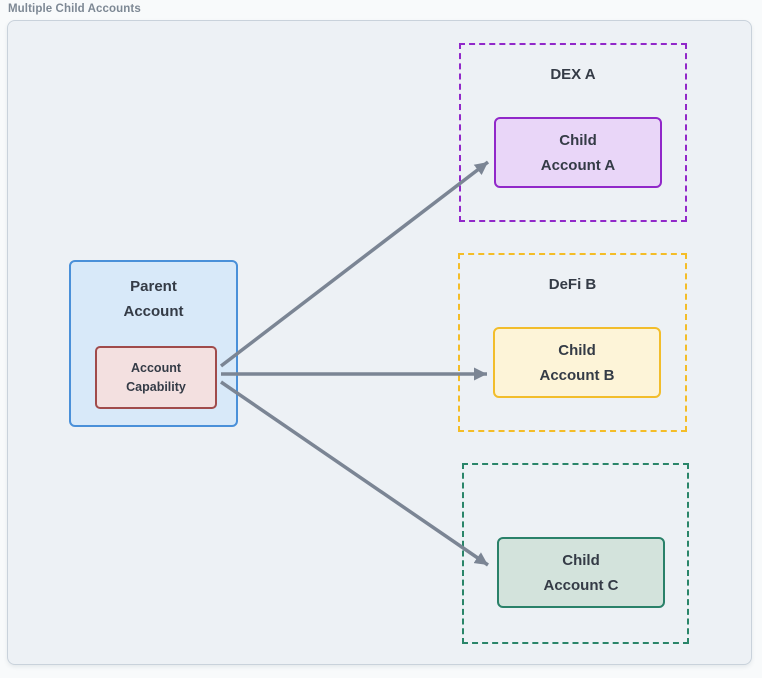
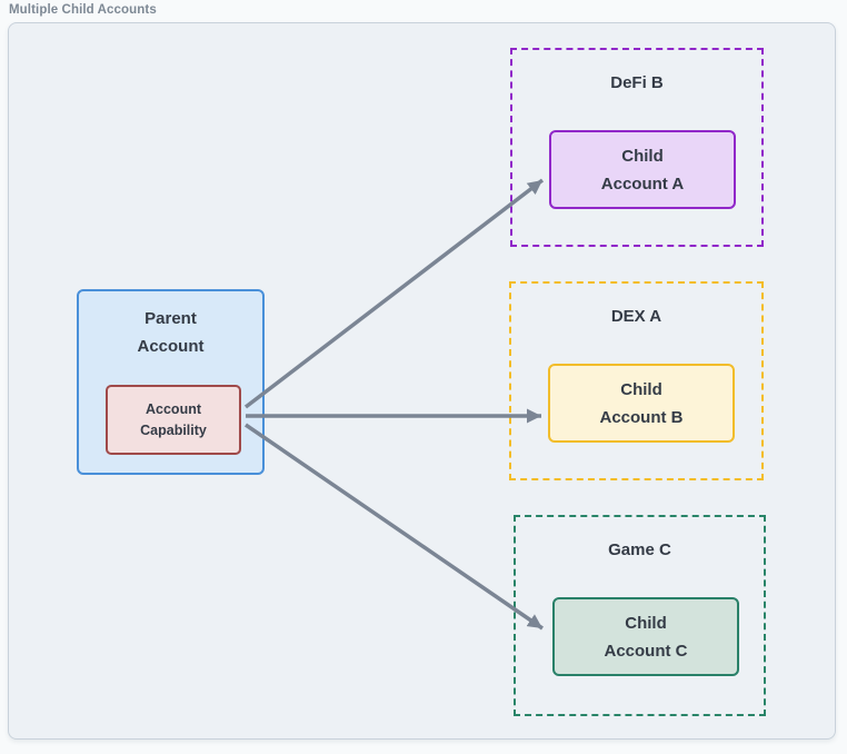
  Multiple Child Accounts
  Parent
  Account
  Account
  Capability
- DEX A
+ DeFi B
  Child
  Account A
- DeFi B
+ DEX A
  Child
  Account B
+ Game C
  Child
  Account C
